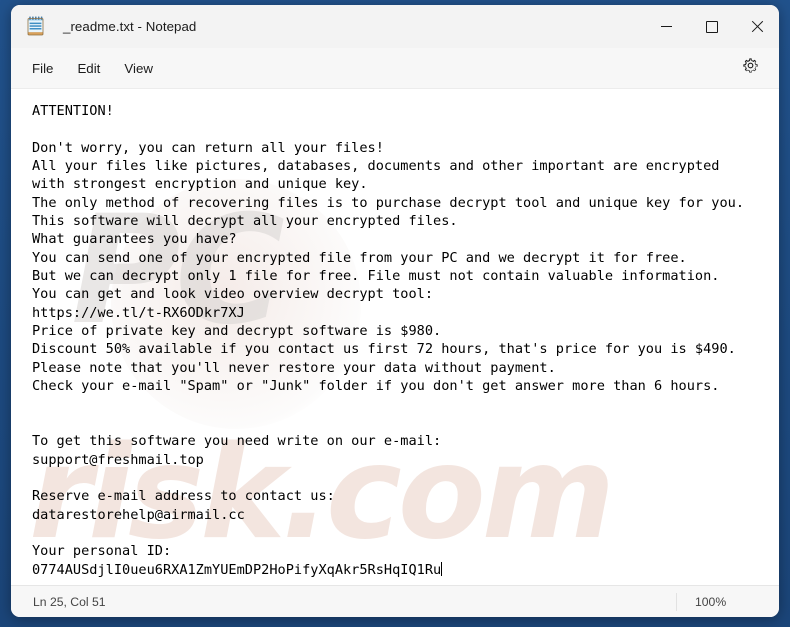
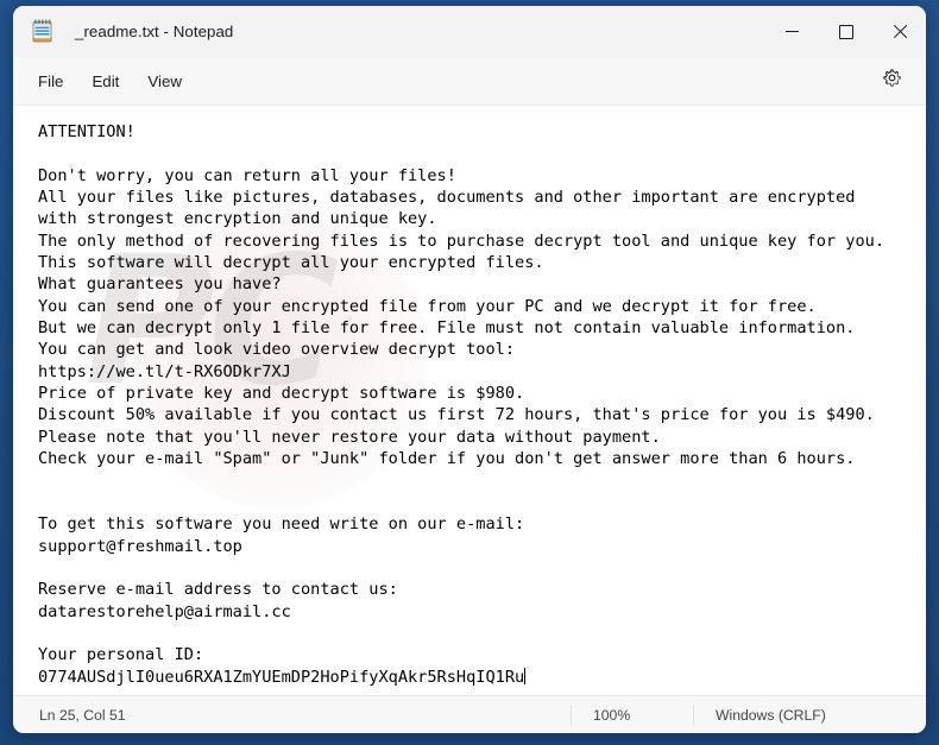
  _readme.txt - Notepad
  File
  Edit
  View
  PC
- risk.com
  ATTENTION!
  Don't worry, you can return all your files!
  All your files like pictures, databases, documents and other important are encrypted
  with strongest encryption and unique key.
  The only method of recovering files is to purchase decrypt tool and unique key for you.
  This software will decrypt all your encrypted files.
  What guarantees you have?
  You can send one of your encrypted file from your PC and we decrypt it for free.
  But we can decrypt only 1 file for free. File must not contain valuable information.
  You can get and look video overview decrypt tool:
  https://we.tl/t-RX6ODkr7XJ
  Price of private key and decrypt software is $980.
  Discount 50% available if you contact us first 72 hours, that's price for you is $490.
  Please note that you'll never restore your data without payment.
  Check your e-mail "Spam" or "Junk" folder if you don't get answer more than 6 hours.
  To get this software you need write on our e-mail:
  support@freshmail.top
  Reserve e-mail address to contact us:
  datarestorehelp@airmail.cc
  Your personal ID:
  0774AUSdjlI0ueu6RXA1ZmYUEmDP2HoPifyXqAkr5RsHqIQ1Ru
  Ln 25, Col 51
  100%
+ Windows (CRLF)
